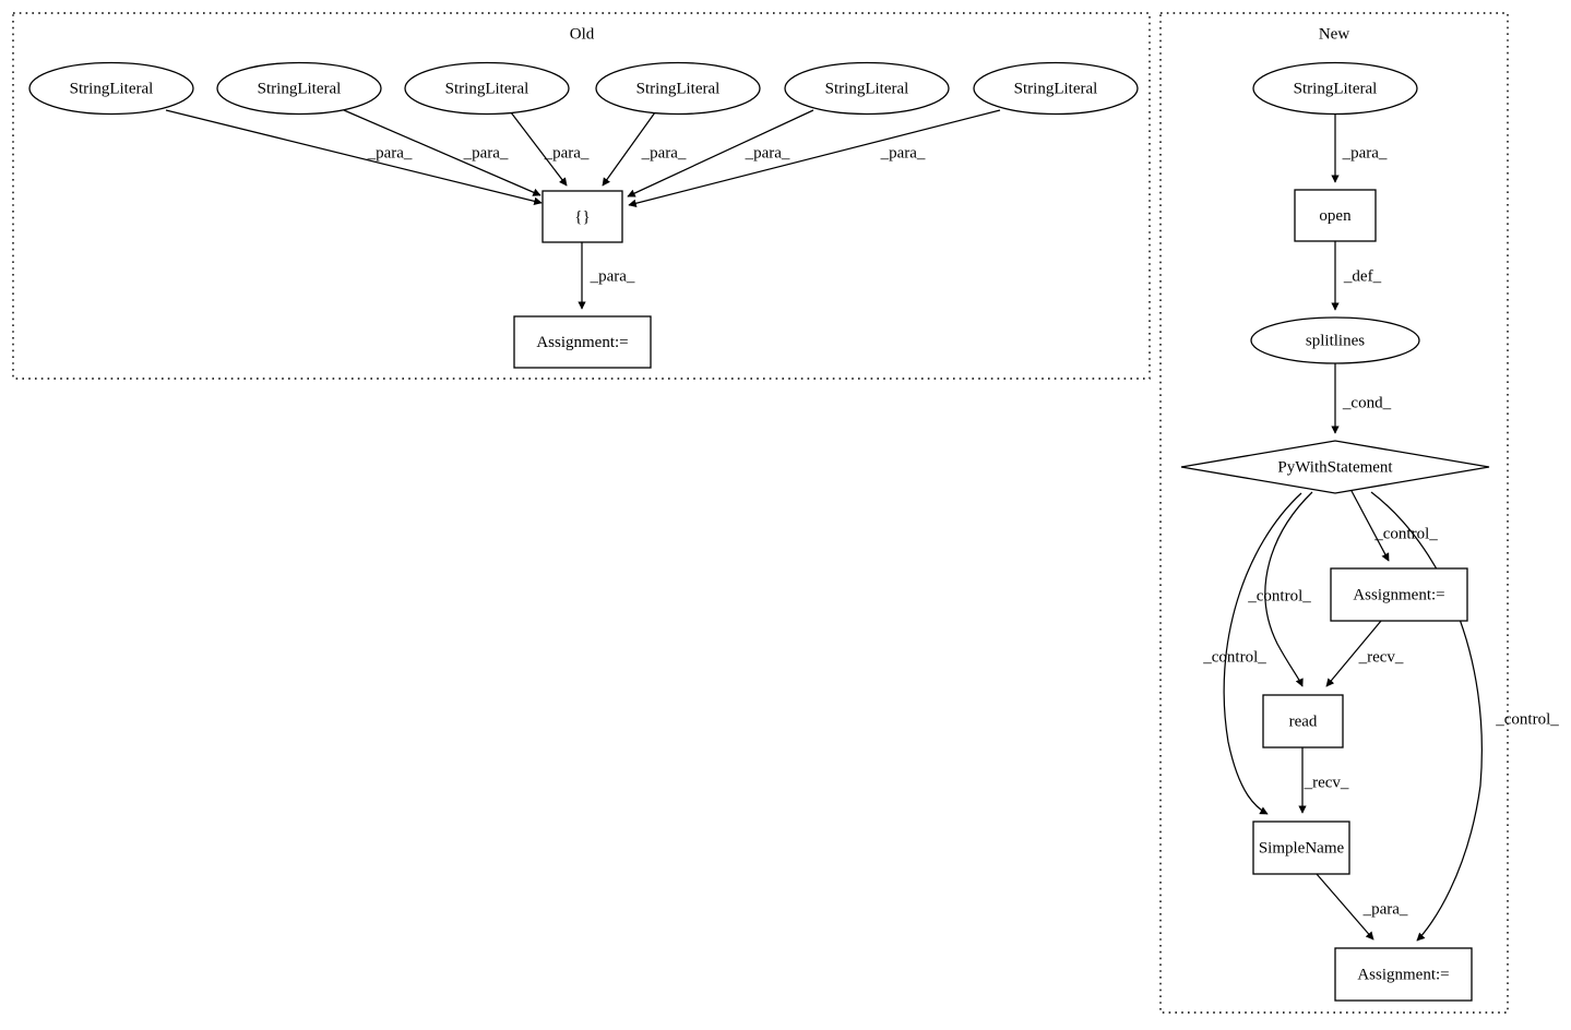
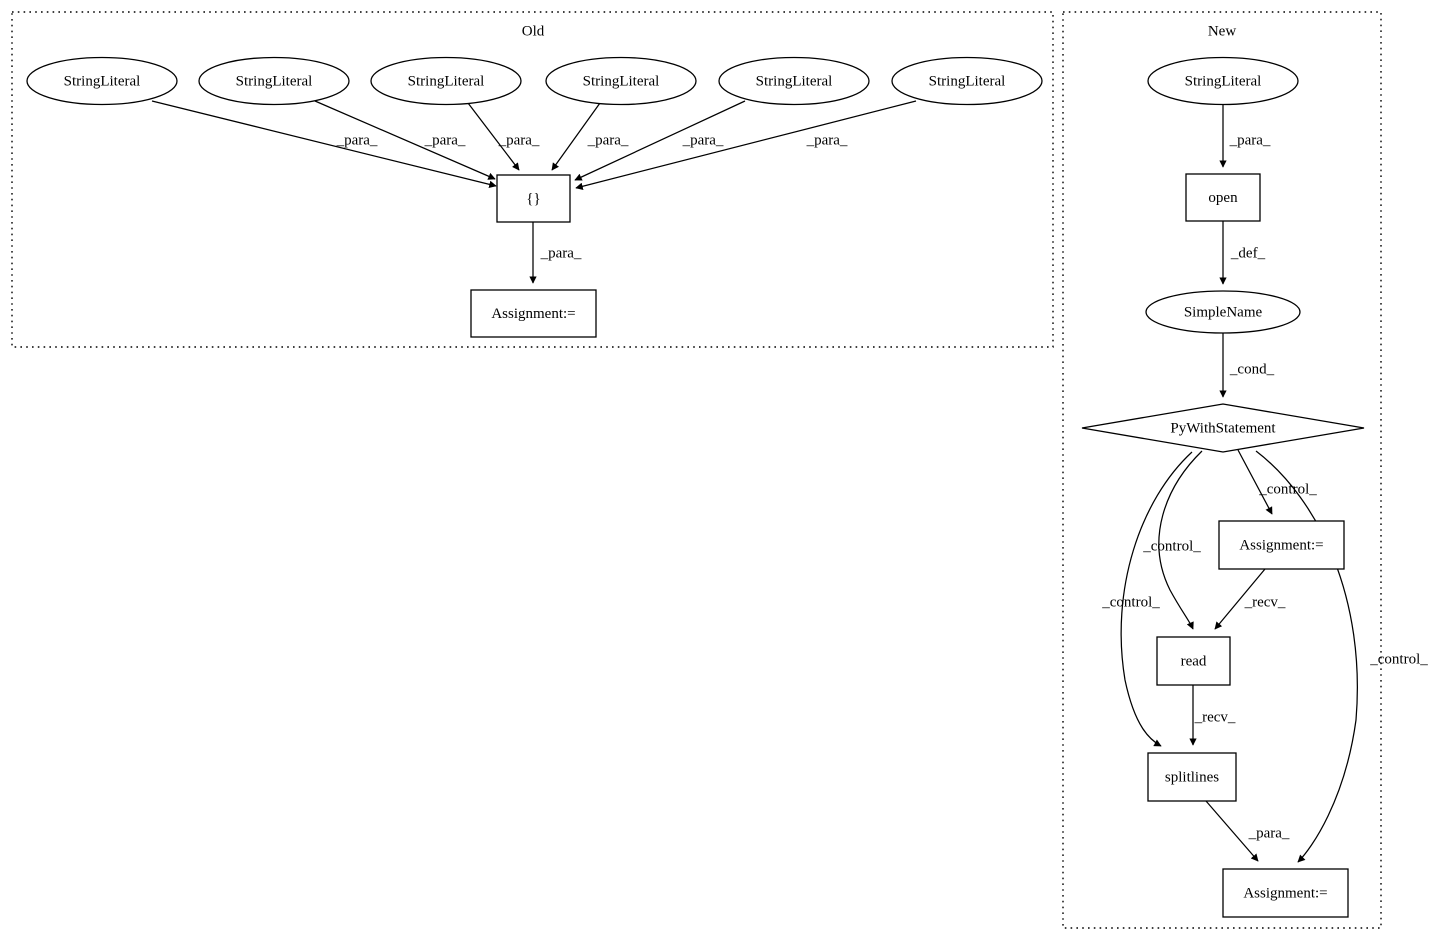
  Old
  New
  StringLiteral
  StringLiteral
  StringLiteral
  StringLiteral
  StringLiteral
  StringLiteral
  {}
  Assignment:=
  StringLiteral
  open
- splitlines
+ SimpleName
  PyWithStatement
  Assignment:=
  read
- SimpleName
+ splitlines
  Assignment:=
  _para_
  _para_
  _para_
  _para_
  _para_
  _para_
  _para_
  _para_
  _def_
  _cond_
  _control_
  _control_
  _control_
  _control_
  _recv_
  _recv_
  _para_
